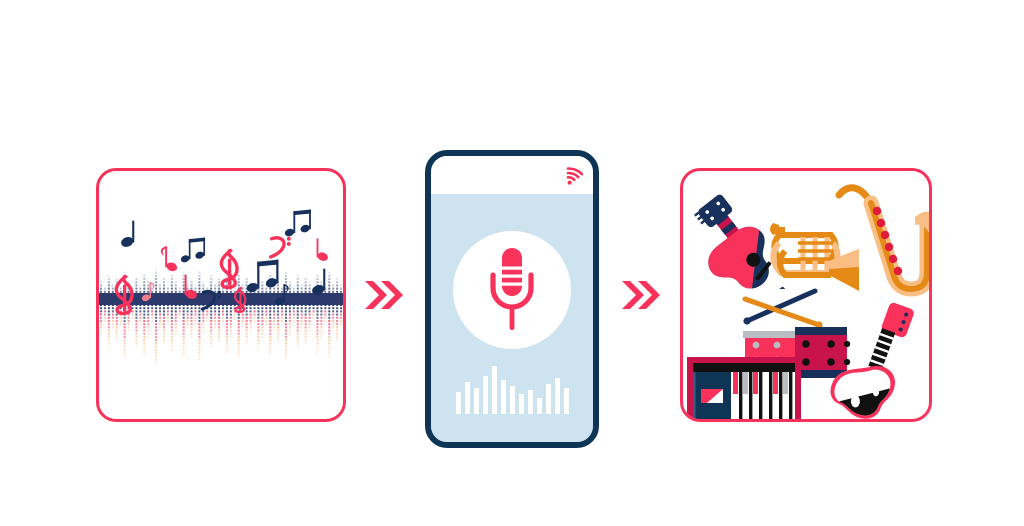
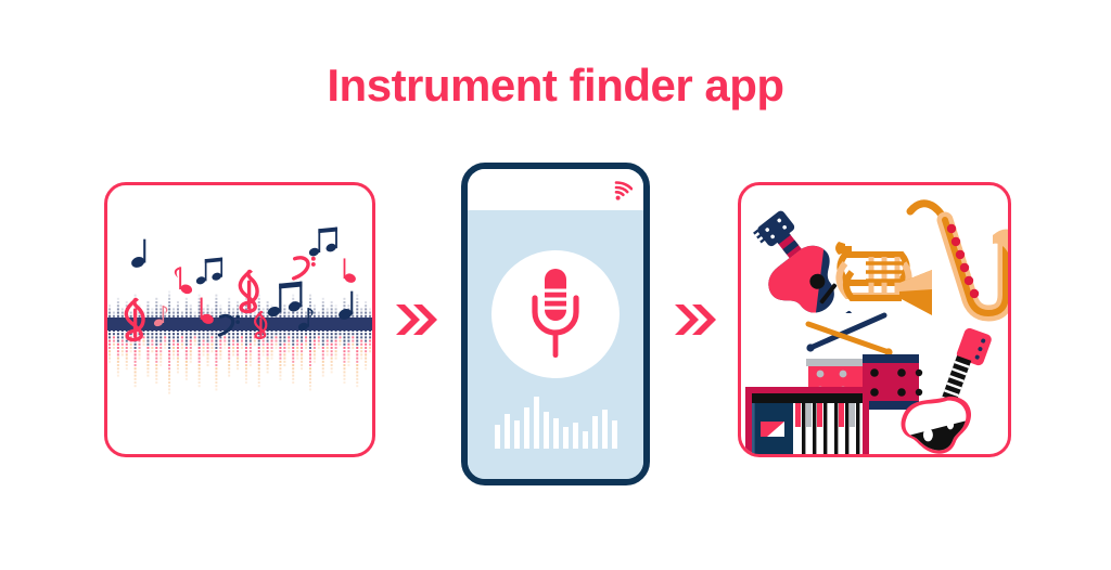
+ Instrument finder app
